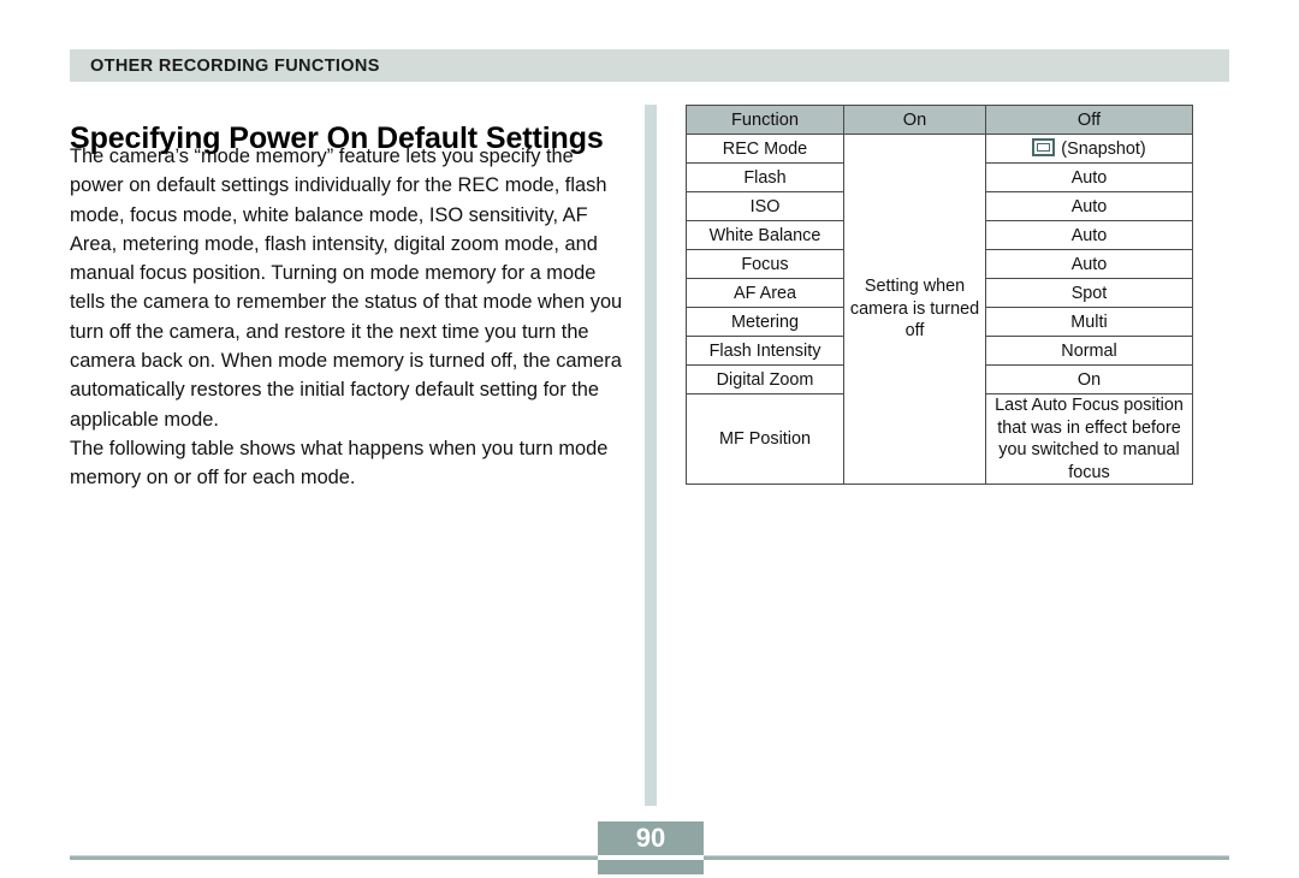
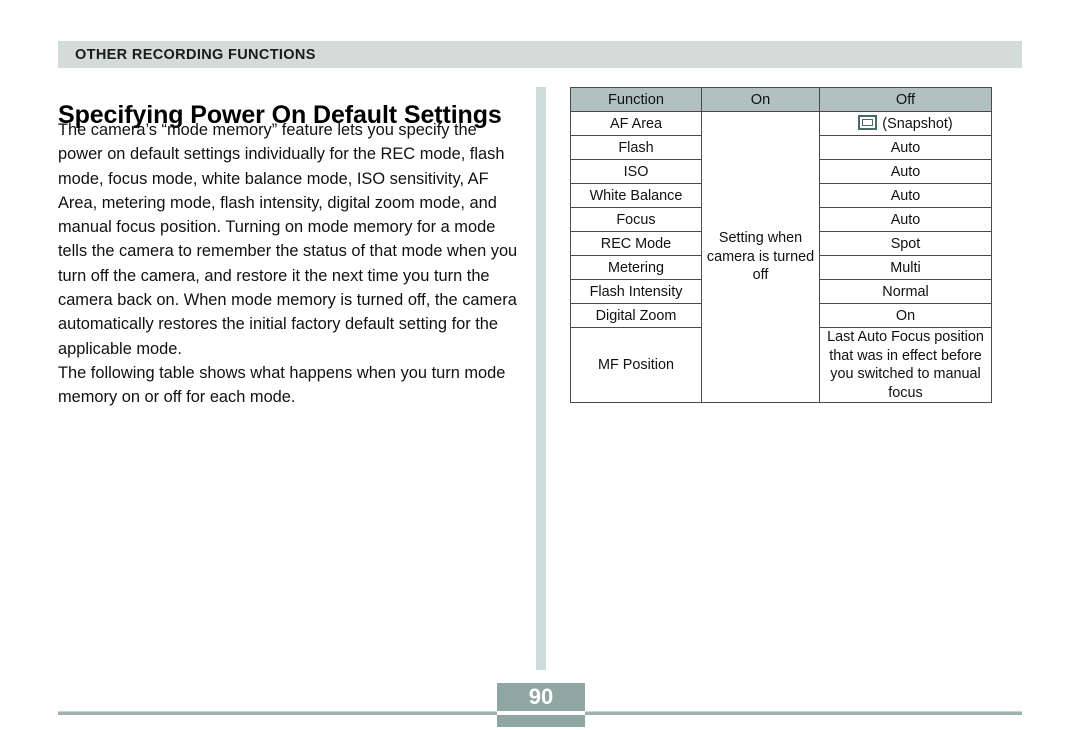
  OTHER RECORDING FUNCTIONS
  Specifying Power On Default Settings
  The camera’s “mode memory” feature lets you specify the power on default settings individually for the REC mode, flash mode, focus mode, white balance mode, ISO sensitivity, AF Area, metering mode, flash intensity, digital zoom mode, and manual focus position. Turning on mode memory for a mode tells the camera to remember the status of that mode when you turn off the camera, and restore it the next time you turn the camera back on. When mode memory is turned off, the camera automatically restores the initial factory default setting for the applicable mode.
  The following table shows what happens when you turn mode memory on or off for each mode.
  Function	On	Off
- REC Mode	Setting when camera is turned off	(Snapshot)
+ AF Area	Setting when camera is turned off	(Snapshot)
  Flash	Auto
  ISO	Auto
  White Balance	Auto
  Focus	Auto
- AF Area	Spot
+ REC Mode	Spot
  Metering	Multi
  Flash Intensity	Normal
  Digital Zoom	On
  MF Position	Last Auto Focus position that was in effect before you switched to manual focus
  90
